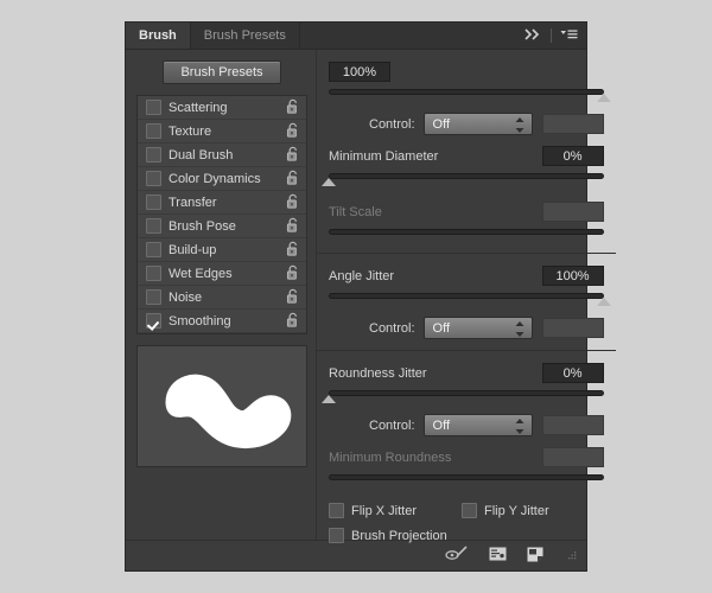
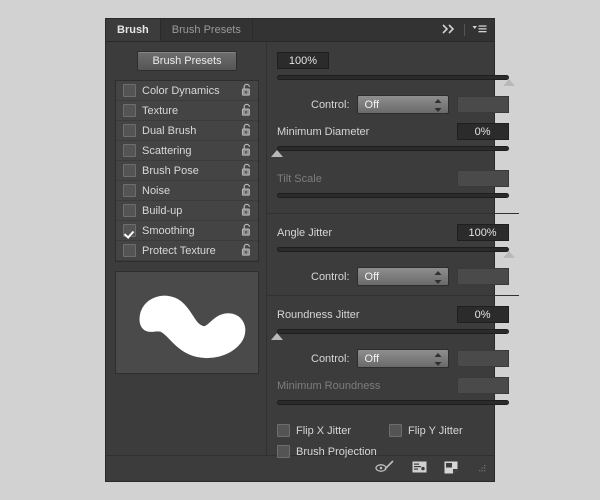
  Brush
  Brush Presets
  Brush Presets
- Scattering
+ Color Dynamics
  Texture
  Dual Brush
- Color Dynamics
+ Scattering
- Transfer
  Brush Pose
- Build-up
+ Noise
- Wet Edges
- Noise
+ Build-up
  Smoothing
+ Protect Texture
  100%
  Control:
  Off
  Minimum Diameter
  0%
  Tilt Scale
  Angle Jitter
  100%
  Control:
  Off
  Roundness Jitter
  0%
  Control:
  Off
  Minimum Roundness
  Flip X Jitter
  Flip Y Jitter
  Brush Projection
